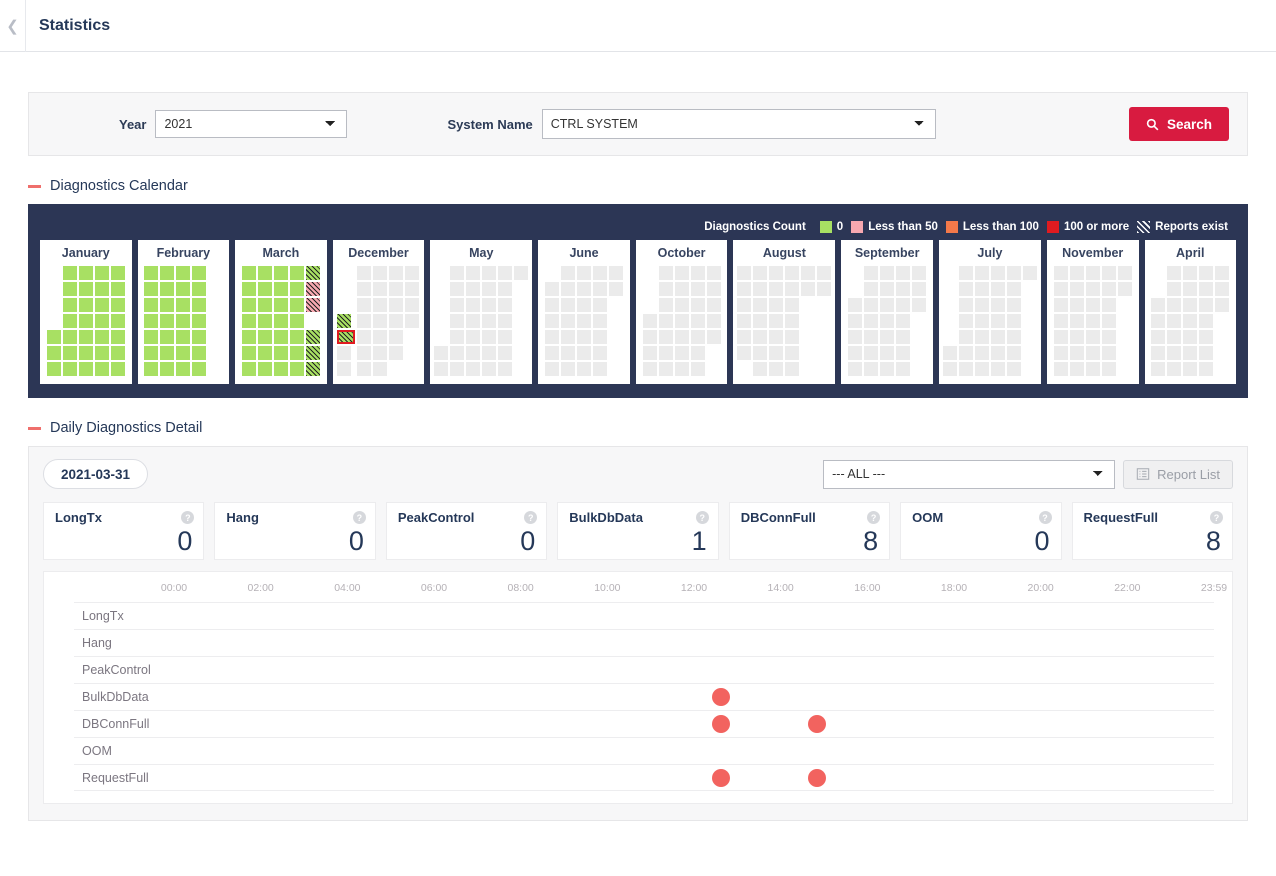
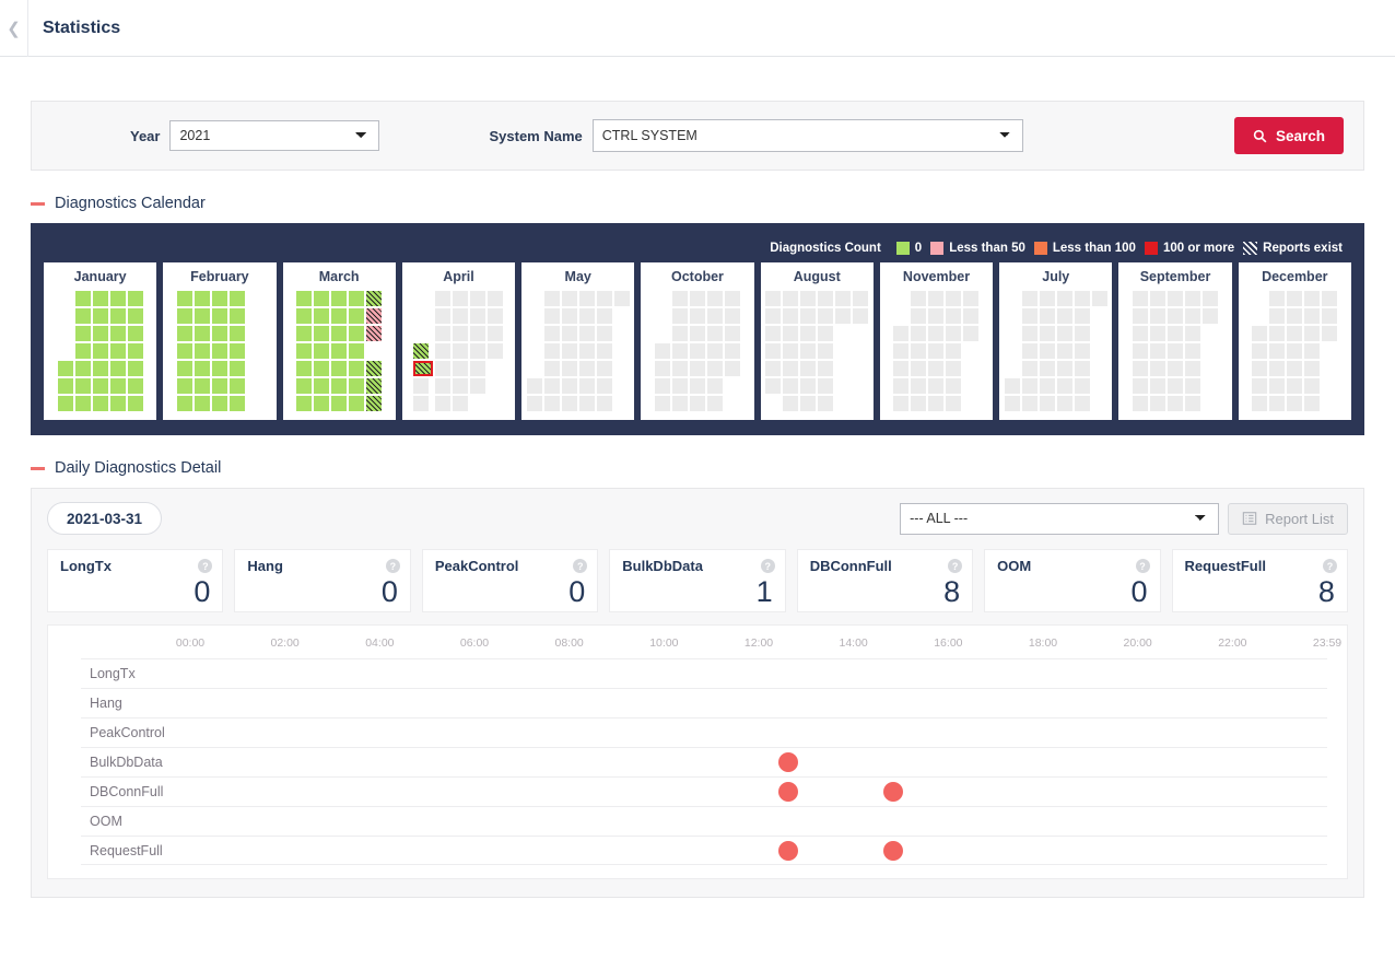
  ❮
  Statistics
  Year
  2021
  System Name
  CTRL SYSTEM
  Search
  Diagnostics Calendar
  Diagnostics Count
  0
  Less than 50
  Less than 100
  100 or more
  Reports exist
  January
  February
  March
- December
+ April
  May
- June
  October
  August
- September
+ November
  July
- November
+ September
- April
+ December
  Daily Diagnostics Detail
  2021-03-31
  --- ALL ---
  Report List
  LongTx
  ?
  0
  Hang
  ?
  0
  PeakControl
  ?
  0
  BulkDbData
  ?
  1
  DBConnFull
  ?
  8
  OOM
  ?
  0
  RequestFull
  ?
  8
  00:00
  02:00
  04:00
  06:00
  08:00
  10:00
  12:00
  14:00
  16:00
  18:00
  20:00
  22:00
  23:59
  LongTx
  Hang
  PeakControl
  BulkDbData
  DBConnFull
  OOM
  RequestFull
